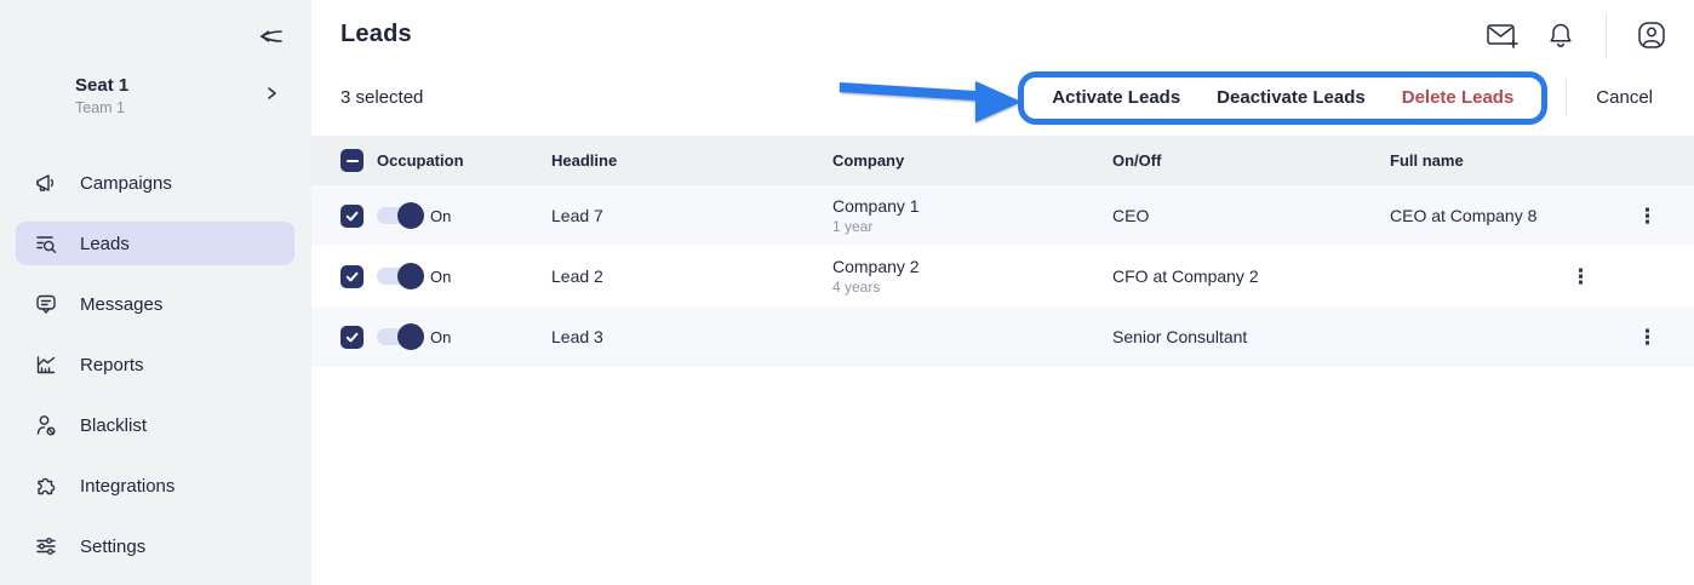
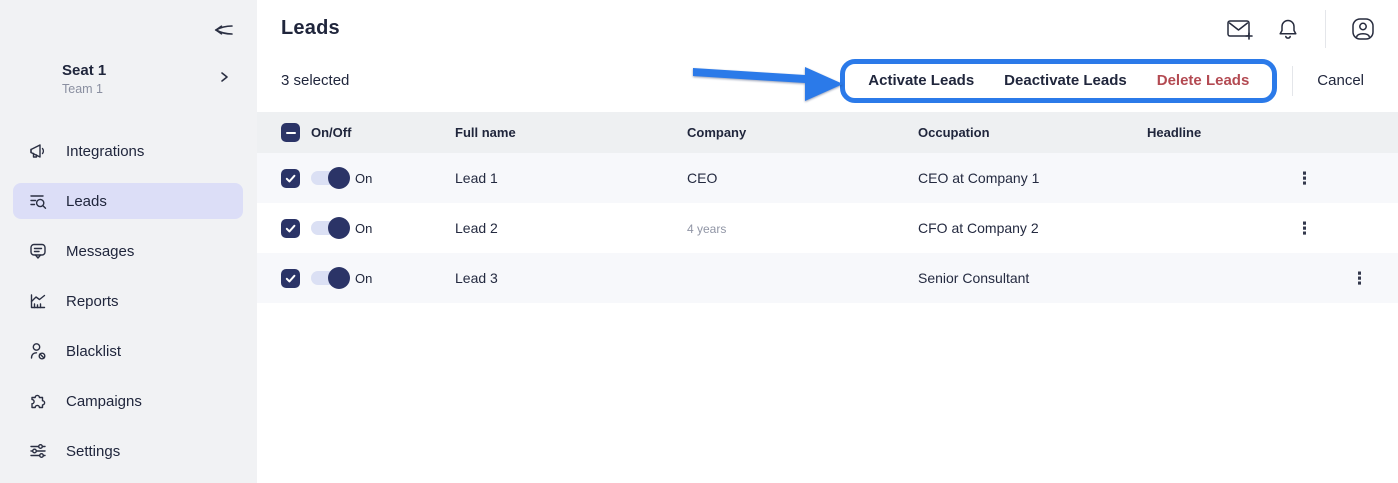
  Seat 1
  Team 1
- Campaigns
+ Integrations
  Leads
  Messages
  Reports
  Blacklist
- Integrations
+ Campaigns
  Settings
  Leads
  3 selected
  Activate Leads
  Deactivate Leads
  Delete Leads
  Cancel
- Occupation
+ On/Off
- Headline
+ Full name
  Company
- On/Off
+ Occupation
- Full name
+ Headline
  On
- Lead 7
+ Lead 1
- Company 1
- 1 year
  CEO
- CEO at Company 8
+ CEO at Company 1
  ⋮
  On
  Lead 2
- Company 2
  4 years
  CFO at Company 2
  ⋮
  On
  Lead 3
  Senior Consultant
  ⋮
